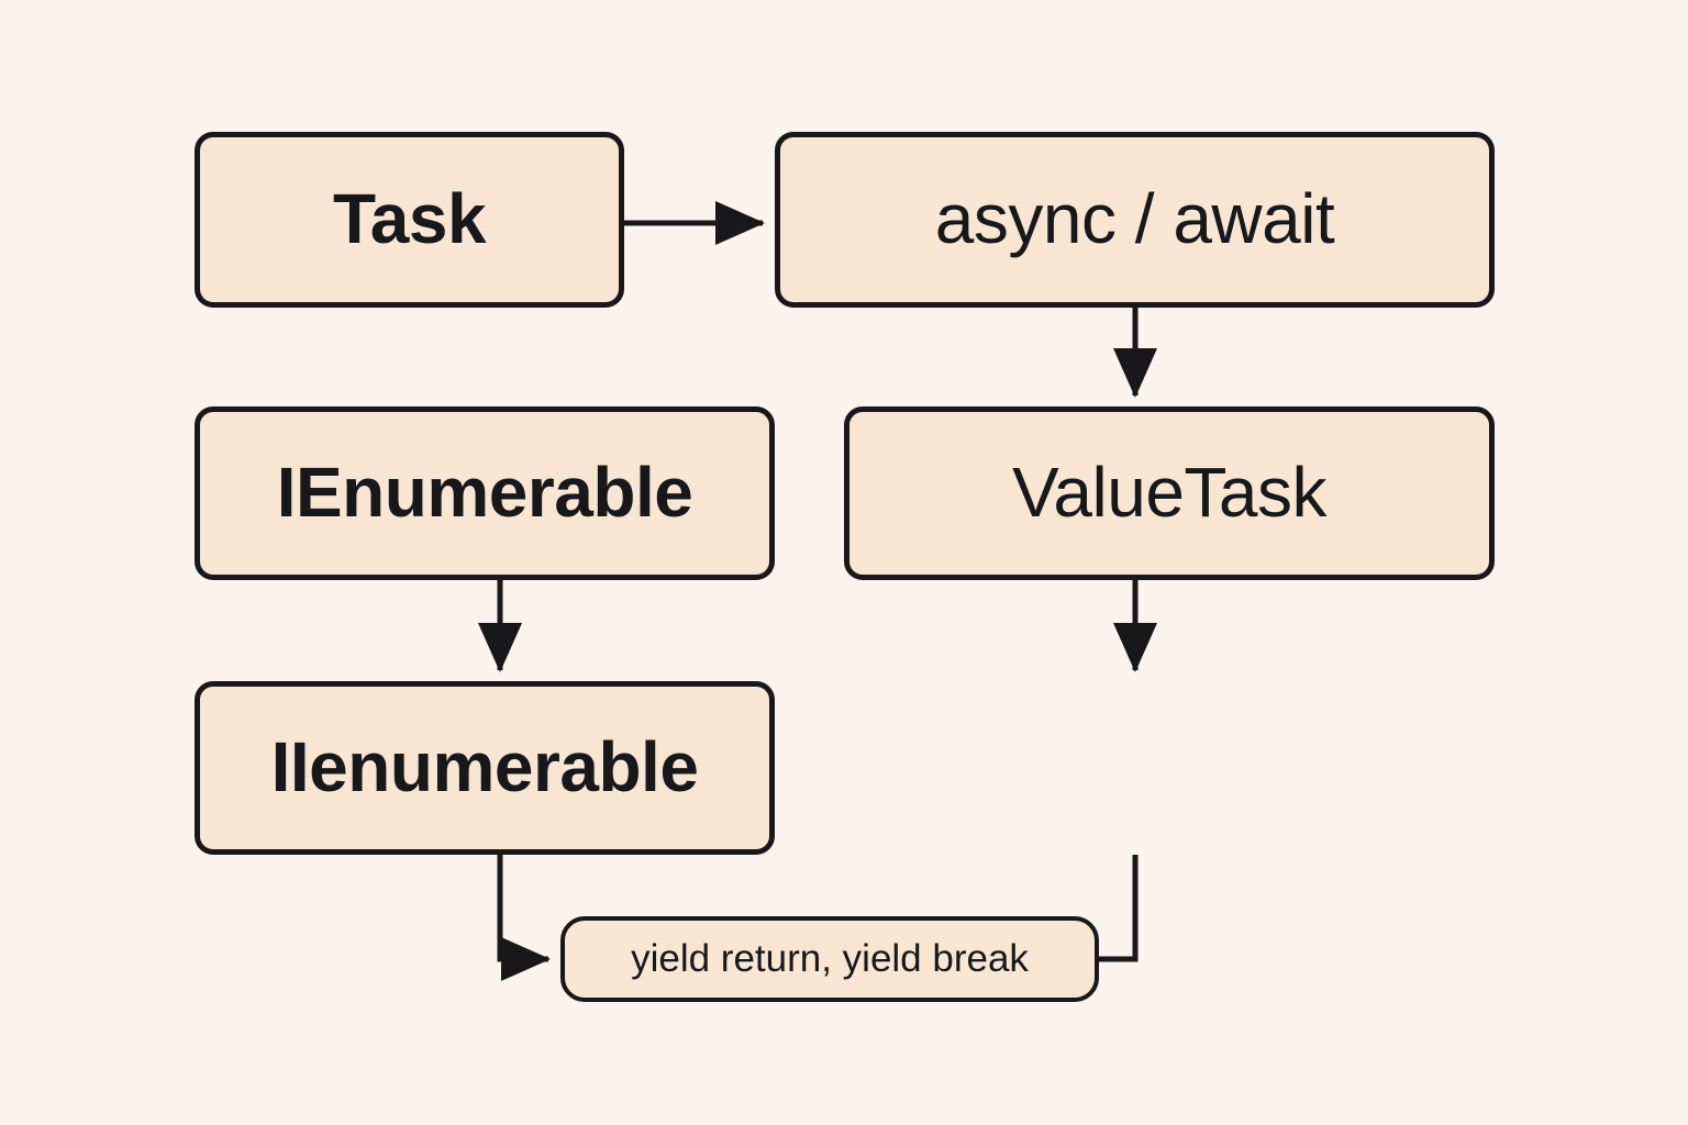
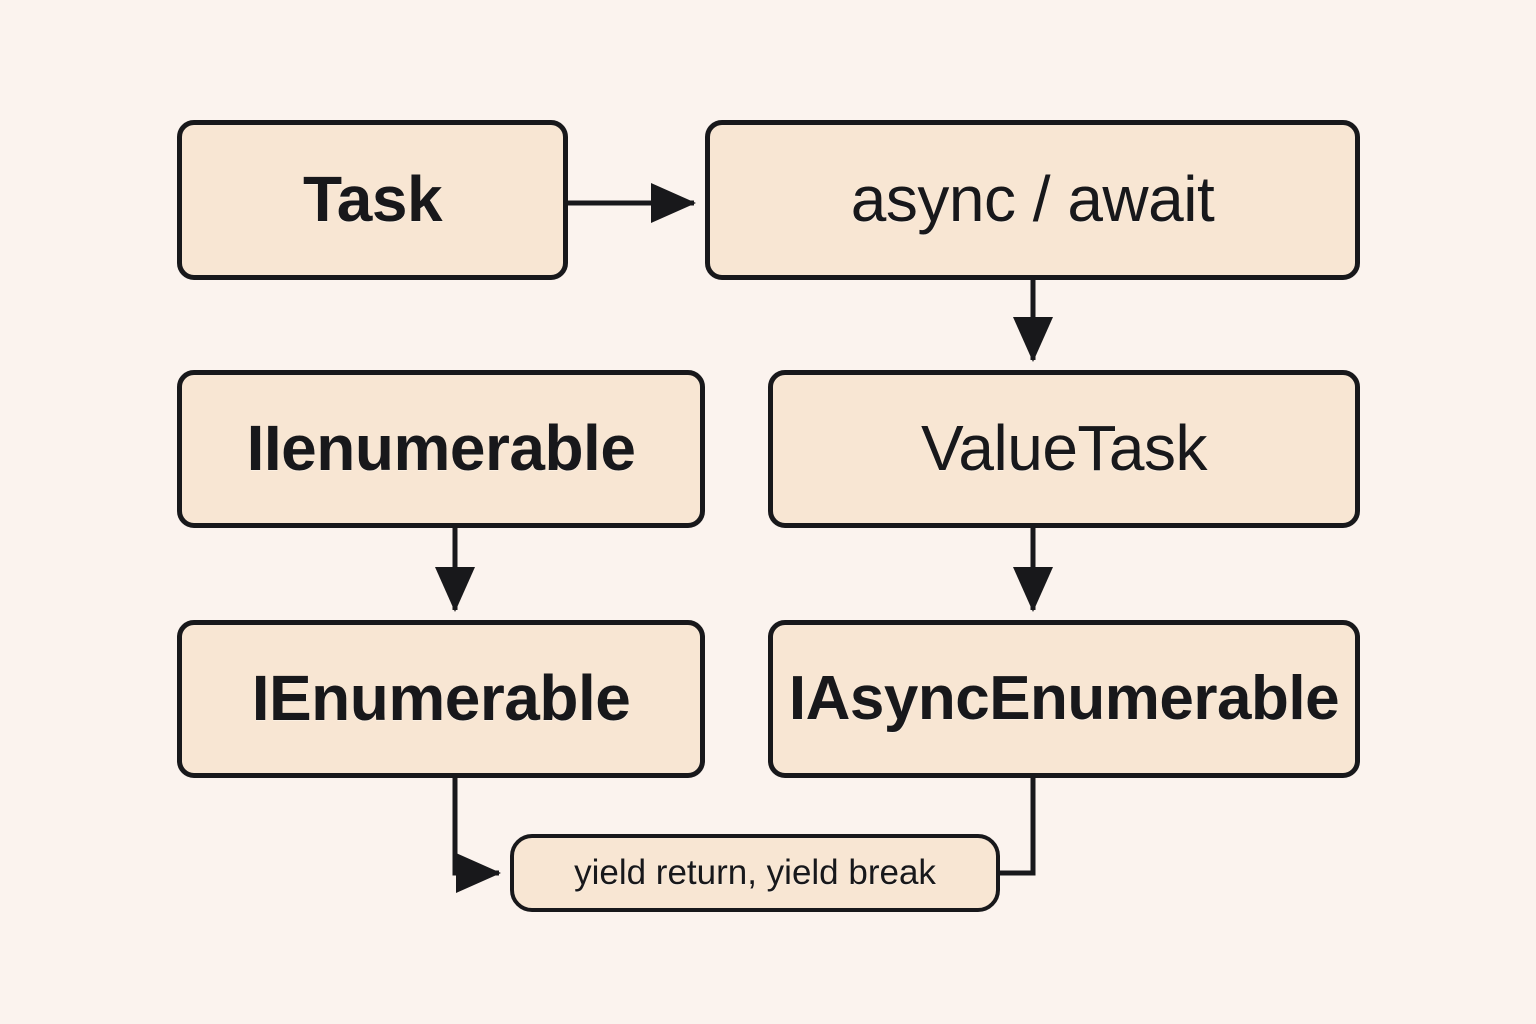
  Task
  async / await
- IEnumerable
+ IIenumerable
  ValueTask
- IIenumerable
+ IEnumerable
+ IAsyncEnumerable
  yield return, yield break
